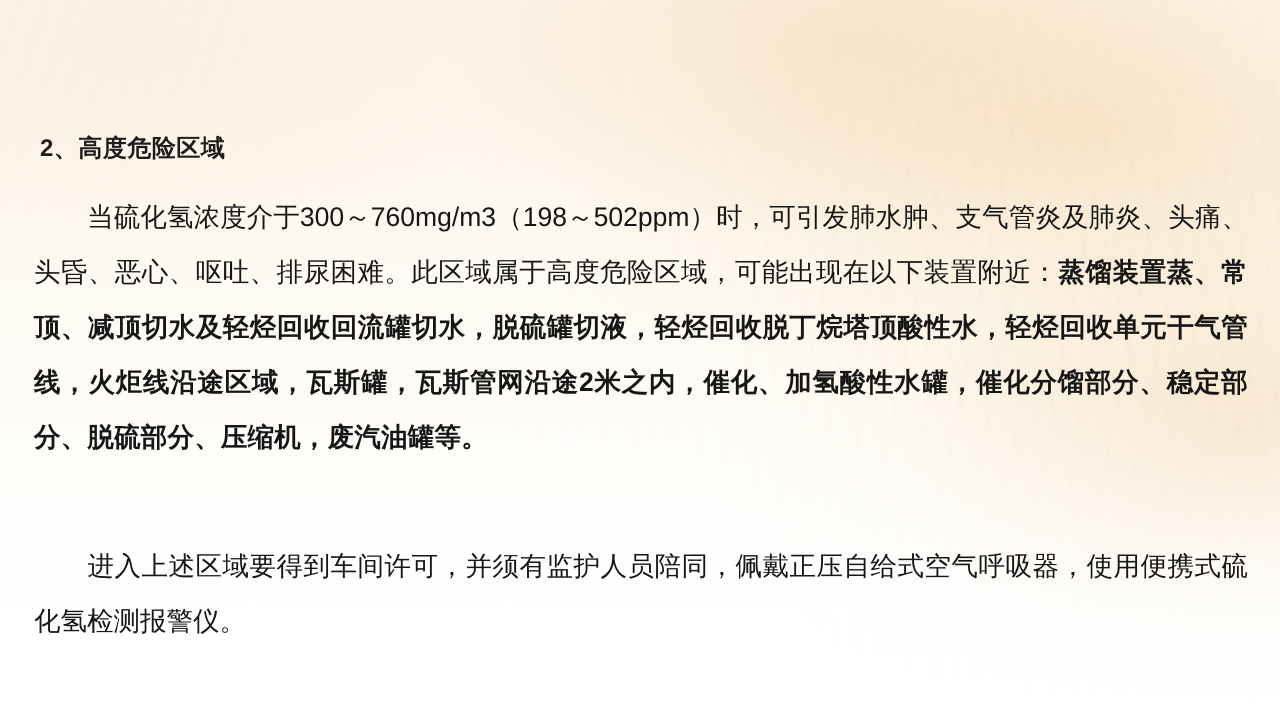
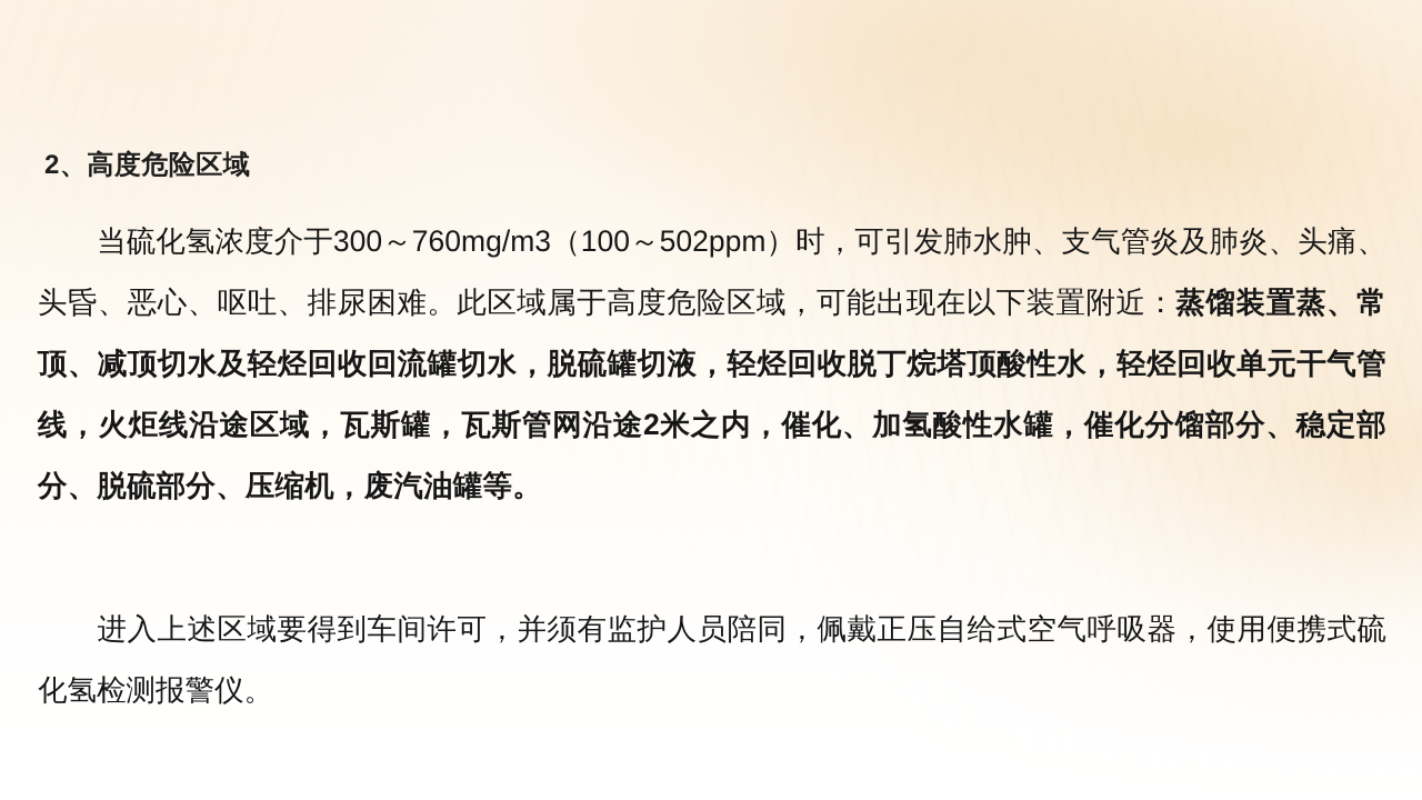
  2、高度危险区域
- 当硫化氢浓度介于300～760mg/m3（198～502ppm）时，可引发肺水肿、支气管炎及肺炎、头痛、头昏、恶心、呕吐、排尿困难。此区域属于高度危险区域，可能出现在以下装置附近：蒸馏装置蒸、常顶、减顶切水及轻烃回收回流罐切水，脱硫罐切液，轻烃回收脱丁烷塔顶酸性水，轻烃回收单元干气管线，火炬线沿途区域，瓦斯罐，瓦斯管网沿途2米之内，催化、加氢酸性水罐，催化分馏部分、稳定部分、脱硫部分、压缩机，废汽油罐等。
+ 当硫化氢浓度介于300～760mg/m3（100～502ppm）时，可引发肺水肿、支气管炎及肺炎、头痛、头昏、恶心、呕吐、排尿困难。此区域属于高度危险区域，可能出现在以下装置附近：蒸馏装置蒸、常顶、减顶切水及轻烃回收回流罐切水，脱硫罐切液，轻烃回收脱丁烷塔顶酸性水，轻烃回收单元干气管线，火炬线沿途区域，瓦斯罐，瓦斯管网沿途2米之内，催化、加氢酸性水罐，催化分馏部分、稳定部分、脱硫部分、压缩机，废汽油罐等。
  进入上述区域要得到车间许可，并须有监护人员陪同，佩戴正压自给式空气呼吸器，使用便携式硫化氢检测报警仪。
